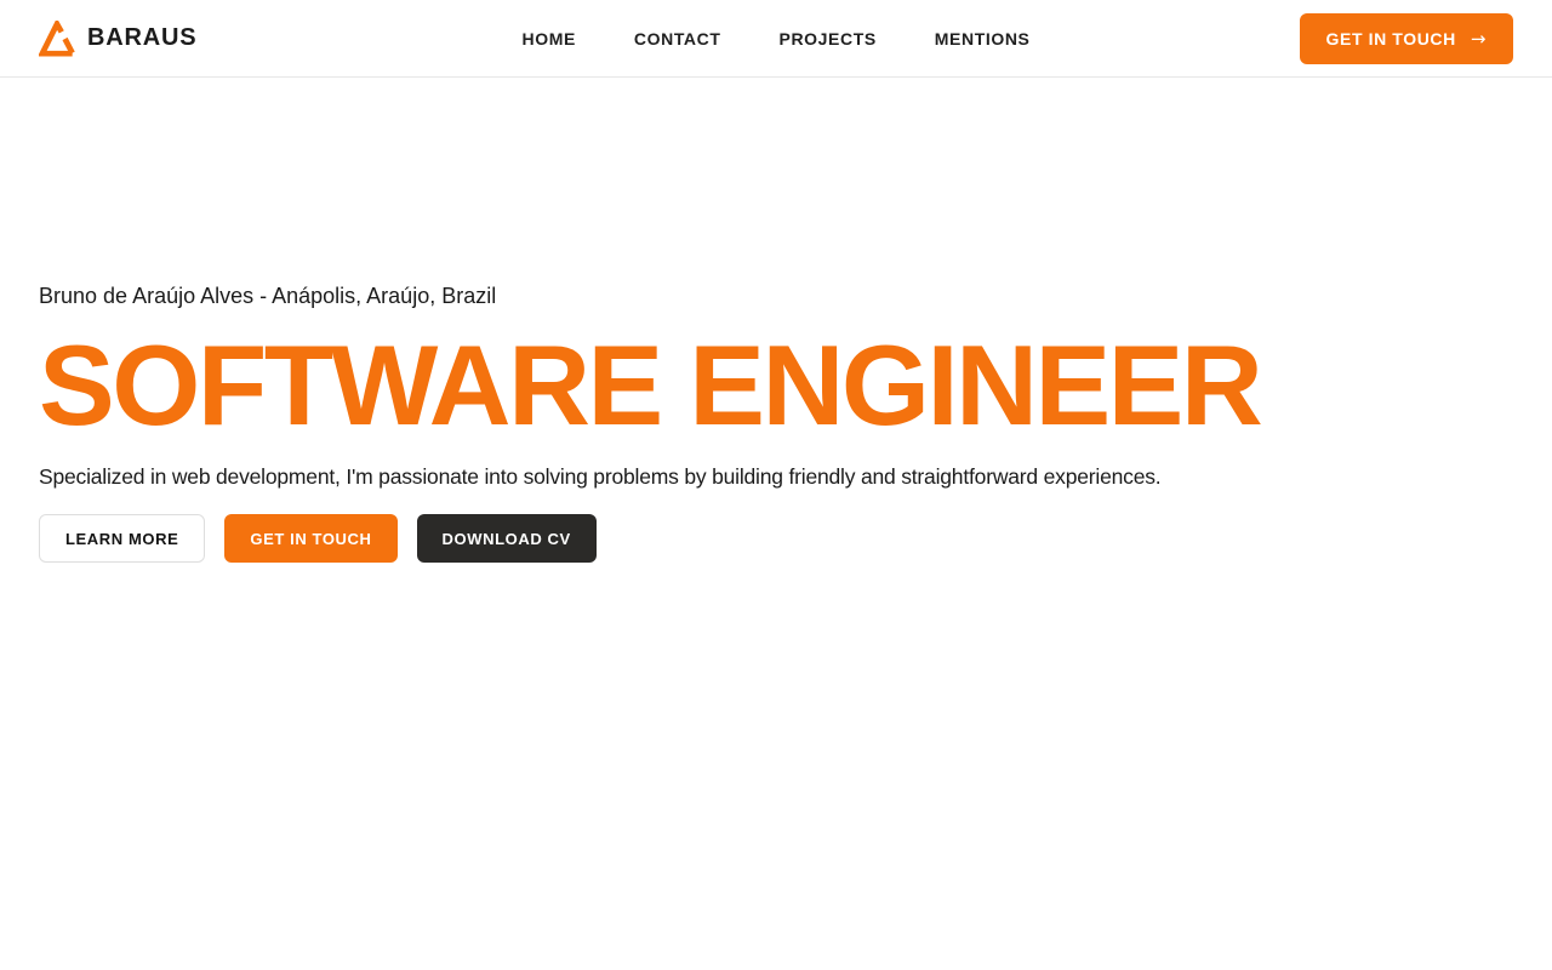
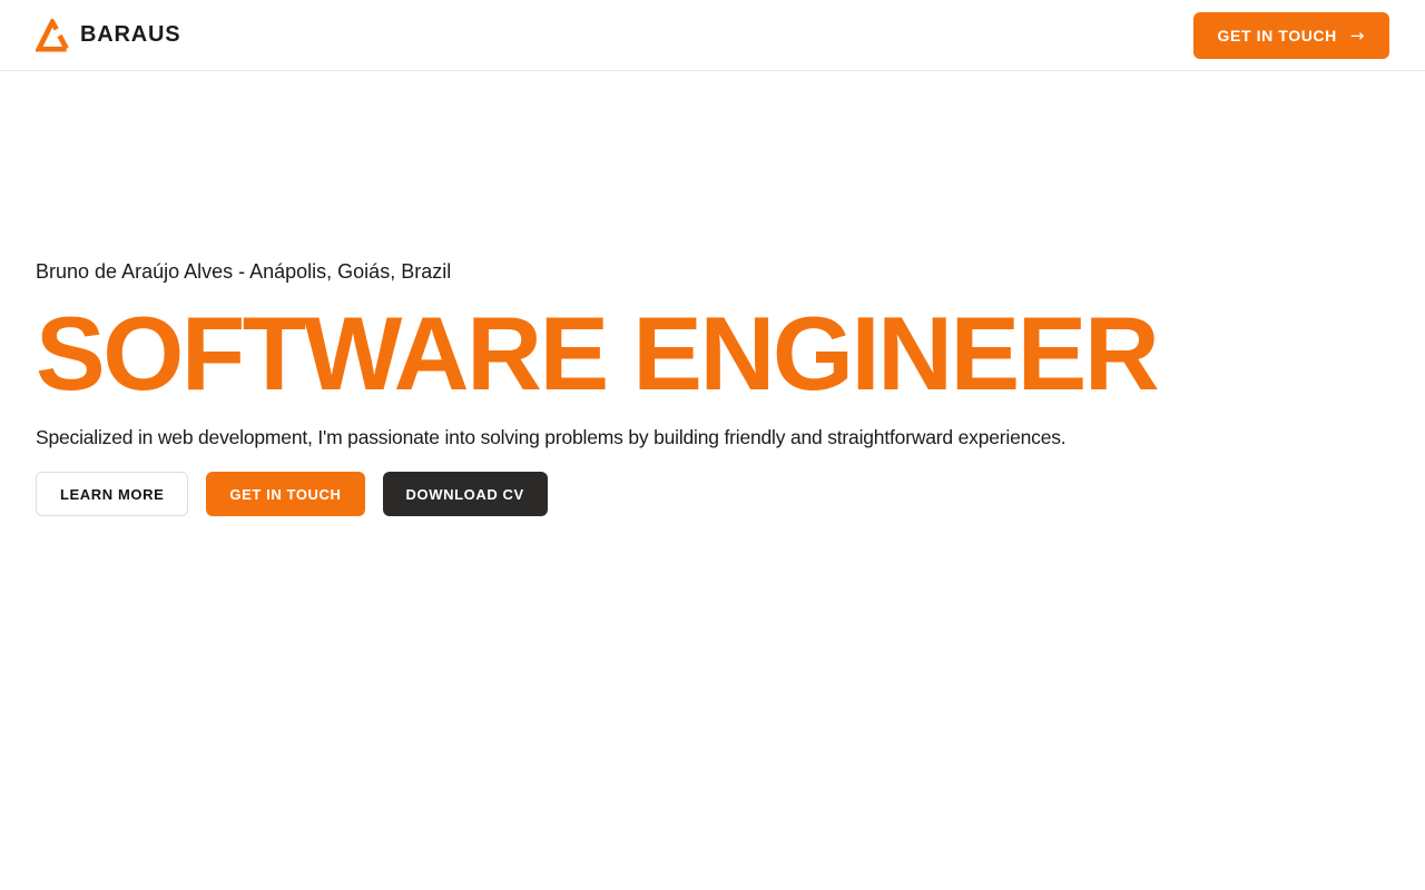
  BARAUS
- HOME
- CONTACT
- PROJECTS
- MENTIONS
  GET IN TOUCH
  →
- Bruno de Araújo Alves - Anápolis, Araújo, Brazil
+ Bruno de Araújo Alves - Anápolis, Goiás, Brazil
  SOFTWARE ENGINEER
  Specialized in web development, I'm passionate into solving problems by building friendly and straightforward experiences.
  LEARN MORE
  GET IN TOUCH
  DOWNLOAD CV
